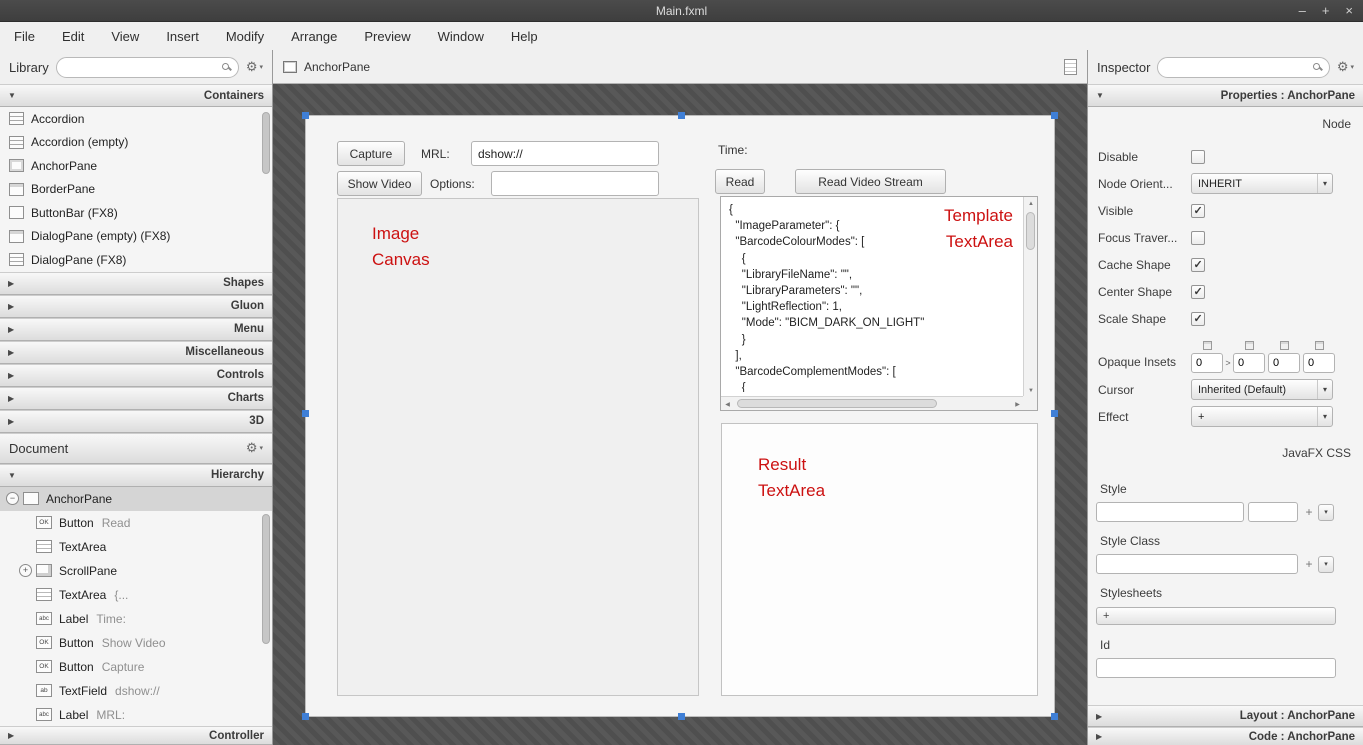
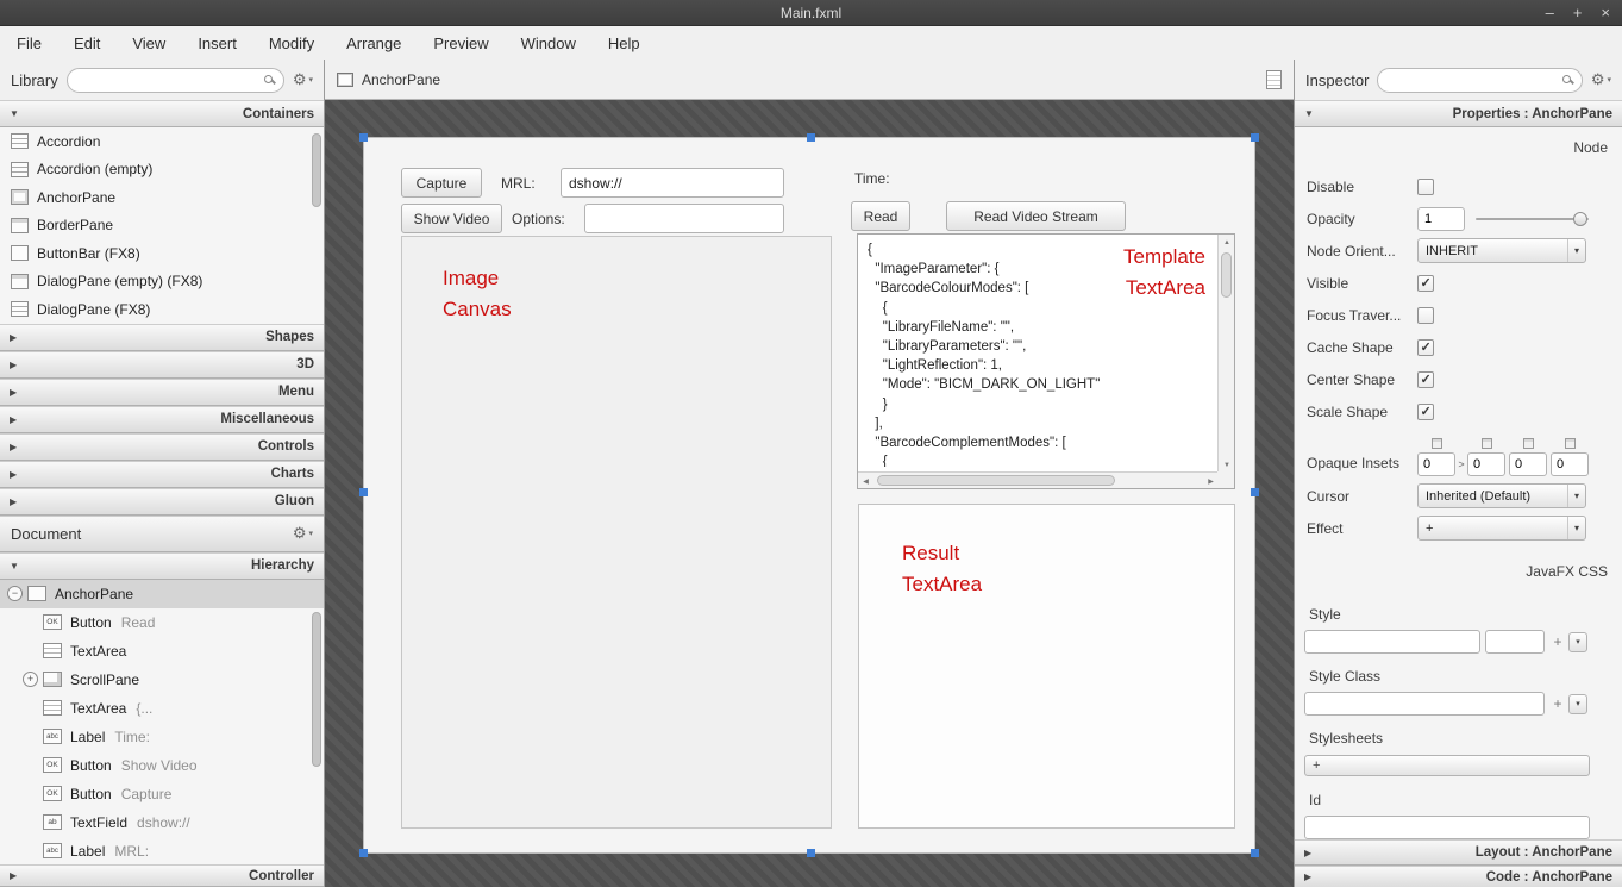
  Main.fxml
  –
  +
  ×
  File
  Edit
  View
  Insert
  Modify
  Arrange
  Preview
  Window
  Help
  Library
  ⚙
  ▼
  Containers
  Accordion
  Accordion (empty)
  AnchorPane
  BorderPane
  ButtonBar (FX8)
  DialogPane (empty) (FX8)
  DialogPane (FX8)
  ▶
  Shapes
  ▶
- Gluon
+ 3D
  ▶
  Menu
  ▶
  Miscellaneous
  ▶
  Controls
  ▶
  Charts
  ▶
- 3D
+ Gluon
  Document
  ⚙
  ▼
  Hierarchy
  −
  AnchorPane
  Button
  Read
  TextArea
  +
  ScrollPane
  TextArea
  {...
  Label
  Time:
  Button
  Show Video
  Button
  Capture
  TextField
  dshow://
  Label
  MRL:
  ▶
  Controller
  AnchorPane
  Capture
  MRL:
  dshow://
  Show Video
  Options:
  Time:
  Read
  Read Video Stream
  Image
  Canvas
  {
  "ImageParameter": {
  "BarcodeColourModes": [
  {
  "LibraryFileName": "",
  "LibraryParameters": "",
  "LightReflection": 1,
  "Mode": "BICM_DARK_ON_LIGHT"
  }
  ],
  "BarcodeComplementModes": [
  {
  Template
  TextArea
  Result
  TextArea
  Inspector
  ⚙
  ▼
  Properties : AnchorPane
  Node
  Disable
+ Opacity
+ 1
  Node Orient...
  INHERIT
  ▾
  Visible
  Focus Traver...
  Cache Shape
  Center Shape
  Scale Shape
  Opaque Insets
  0
  >
  0
  0
  0
  Cursor
  Inherited (Default)
  ▾
  Effect
  +
  ▾
  JavaFX CSS
  Style
  +
  Style Class
  +
  Stylesheets
  +
  Id
  ▶
  Layout : AnchorPane
  ▶
  Code : AnchorPane
